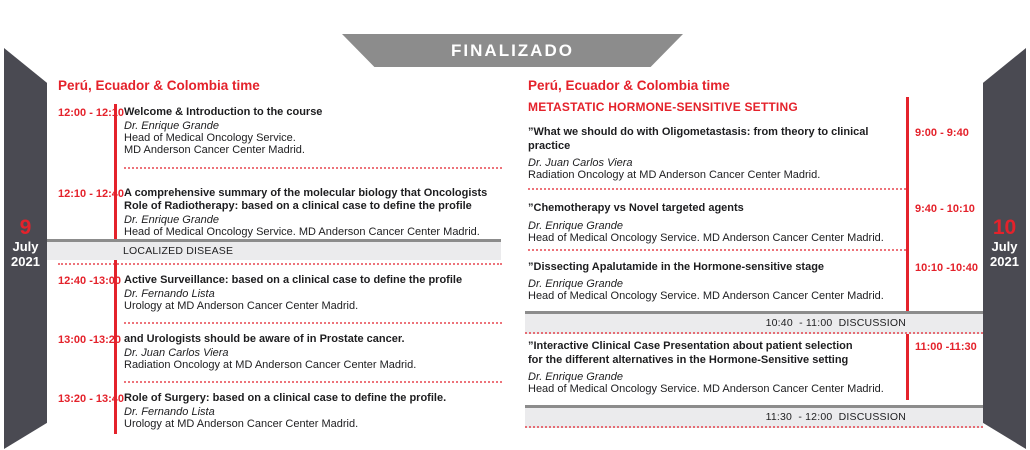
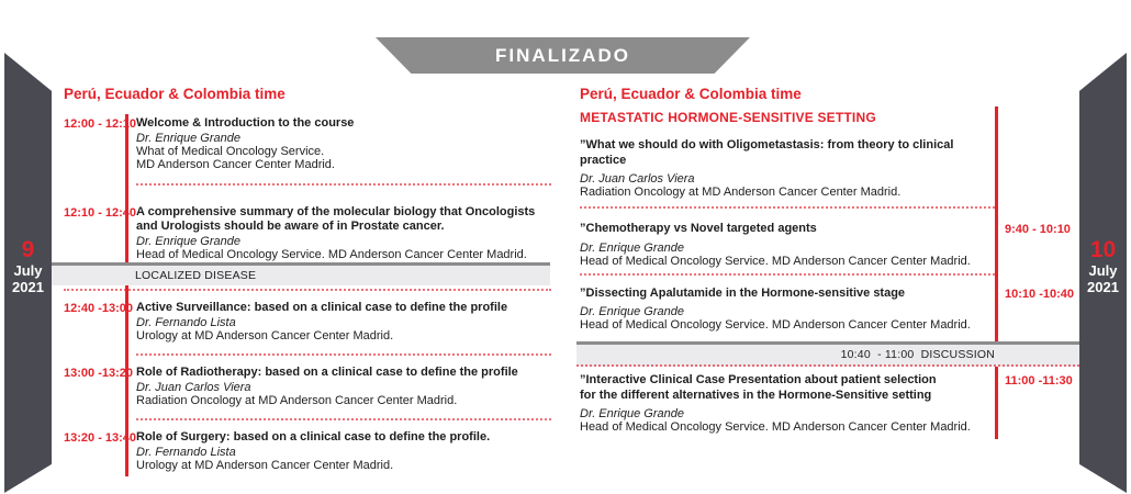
  FINALIZADO
  9
  July
  2021
  10
  July
  2021
  Perú, Ecuador & Colombia time
  12:00 - 12:0
  Welcome & Introduction to the course
  Dr. Enrique Grande
- Head of Medical Oncology Service.
+ What of Medical Oncology Service.
  MD Anderson Cancer Center Madrid.
  12:10 - 12:0
  A comprehensive summary of the molecular biology that Oncologists
- Role of Radiotherapy: based on a clinical case to define the profile
+ and Urologists should be aware of in Prostate cancer.
  Dr. Enrique Grande
  Head of Medical Oncology Service. MD Anderson Cancer Center Madrid.
  LOCALIZED DISEASE
  12:40 -13:00
  Active Surveillance: based on a clinical case to define the profile
  Dr. Fernando Lista
  Urology at MD Anderson Cancer Center Madrid.
  13:00 -13:20
- and Urologists should be aware of in Prostate cancer.
+ Role of Radiotherapy: based on a clinical case to define the profile
  Dr. Juan Carlos Viera
  Radiation Oncology at MD Anderson Cancer Center Madrid.
  13:20 - 13:0
  Role of Surgery: based on a clinical case to define the profile.
  Dr. Fernando Lista
  Urology at MD Anderson Cancer Center Madrid.
  Perú, Ecuador & Colombia time
  METASTATIC HORMONE-SENSITIVE SETTING
  ”What we should do with Oligometastasis: from theory to clinical practice
  Dr. Juan Carlos Viera
  Radiation Oncology at MD Anderson Cancer Center Madrid.
- 9:00 - 9:40
  ”Chemotherapy vs Novel targeted agents
  Dr. Enrique Grande
  Head of Medical Oncology Service. MD Anderson Cancer Center Madrid.
  9:40 - 10:10
  ”Dissecting Apalutamide in the Hormone-sensitive stage
  Dr. Enrique Grande
  Head of Medical Oncology Service. MD Anderson Cancer Center Madrid.
  10:10 -10:40
  10:40 - 11:00 DISCUSSION
  ”Interactive Clinical Case Presentation about patient selection
  for the different alternatives in the Hormone-Sensitive setting
  Dr. Enrique Grande
  Head of Medical Oncology Service. MD Anderson Cancer Center Madrid.
  11:00 -11:30
- 11:30 - 12:00 DISCUSSION
